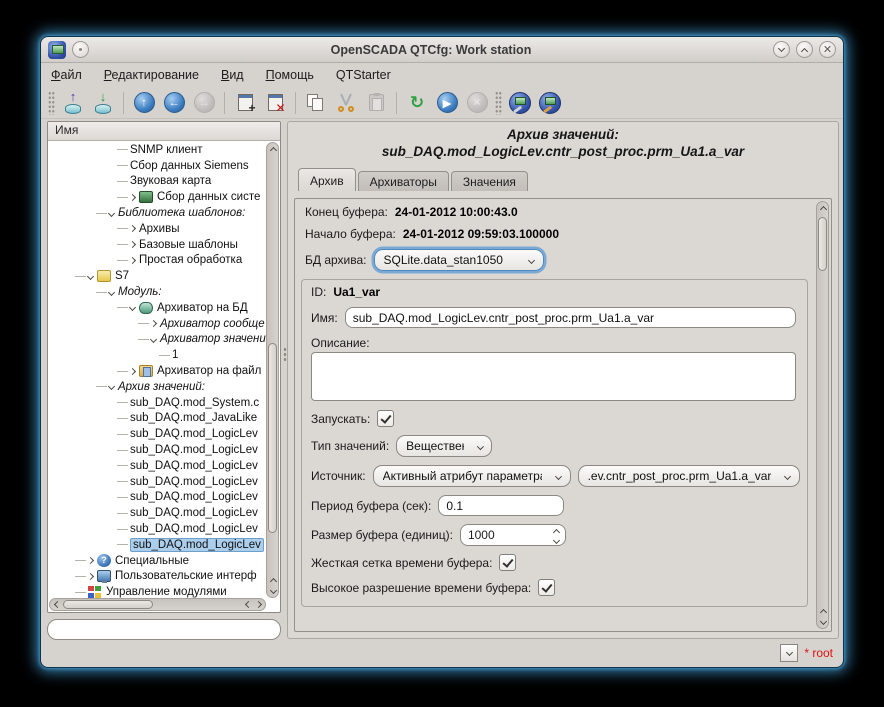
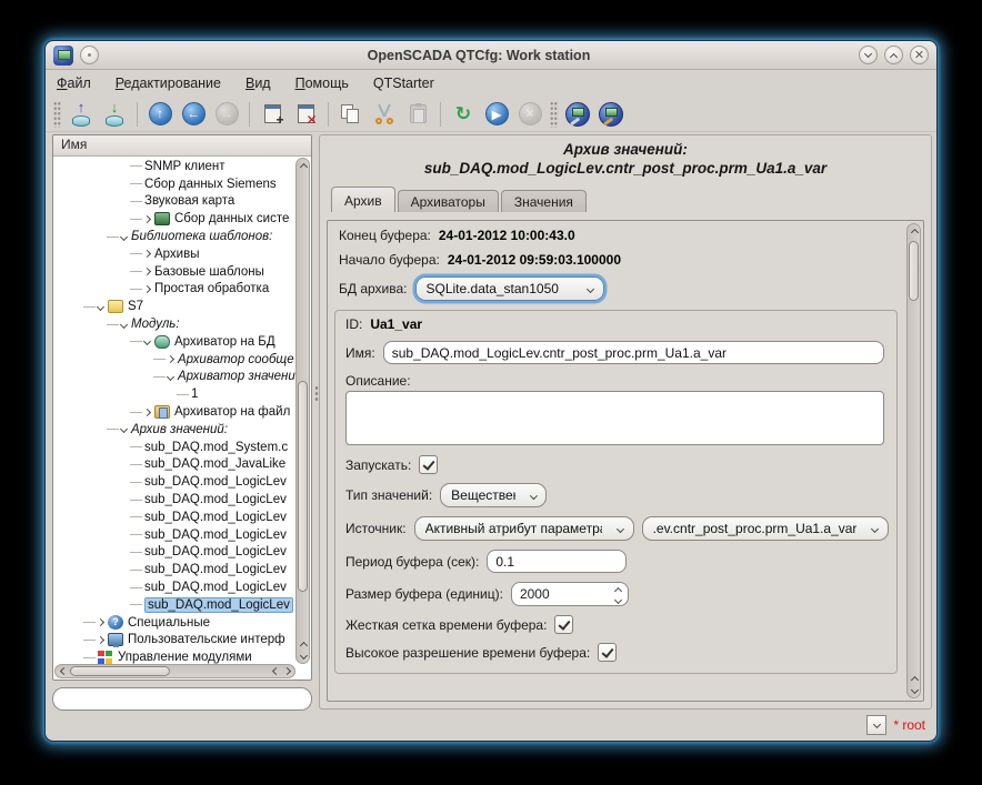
  OpenSCADA QTCfg: Work station
  ✕
  Файл
  Редактирование
  Вид
  Помощь
  QTStarter
  ↑
  ↓
  ↑
  ←
  →
  +
  ✕
  ↻
  ▶
  ×
  Имя
  SNMP клиент
  Сбор данных Siemens
  Звуковая карта
  Сбор данных систе
  Библиотека шаблонов:
  Архивы
  Базовые шаблоны
  Простая обработка
  S7
  Модуль:
  Архиватор на БД
  Архиватор сообще
  Архиватор значени
  1
  Архиватор на файл
  Архив значений:
  sub_DAQ.mod_System.c
  sub_DAQ.mod_JavaLike
  sub_DAQ.mod_LogicLev
  sub_DAQ.mod_LogicLev
  sub_DAQ.mod_LogicLev
  sub_DAQ.mod_LogicLev
  sub_DAQ.mod_LogicLev
  sub_DAQ.mod_LogicLev
  sub_DAQ.mod_LogicLev
  sub_DAQ.mod_LogicLev
  Специальные
  Пользовательские интерф
  Управление модулями
  Архив значений:
  sub_DAQ.mod_LogicLev.cntr_post_proc.prm_Ua1.a_var
  Архив
  Архиваторы
  Значения
  Конец буфера:
  24-01-2012 10:00:43.0
  Начало буфера:
  24-01-2012 09:59:03.100000
  БД архива:
  SQLite.data_stan1050
  ID:
  Ua1_var
  Имя:
  sub_DAQ.mod_LogicLev.cntr_post_proc.prm_Ua1.a_var
  Описание:
  Запускать:
  Тип значений:
  Веществе
  Источник:
  Активный атрибут параметр
  .ev.cntr_post_proc.prm_Ua1.a_var
  Период буфера (сек):
  0.1
  Размер буфера (единиц):
- 1000
+ 2000
  Жесткая сетка времени буфера:
  Высокое разрешение времени буфера:
  * root
